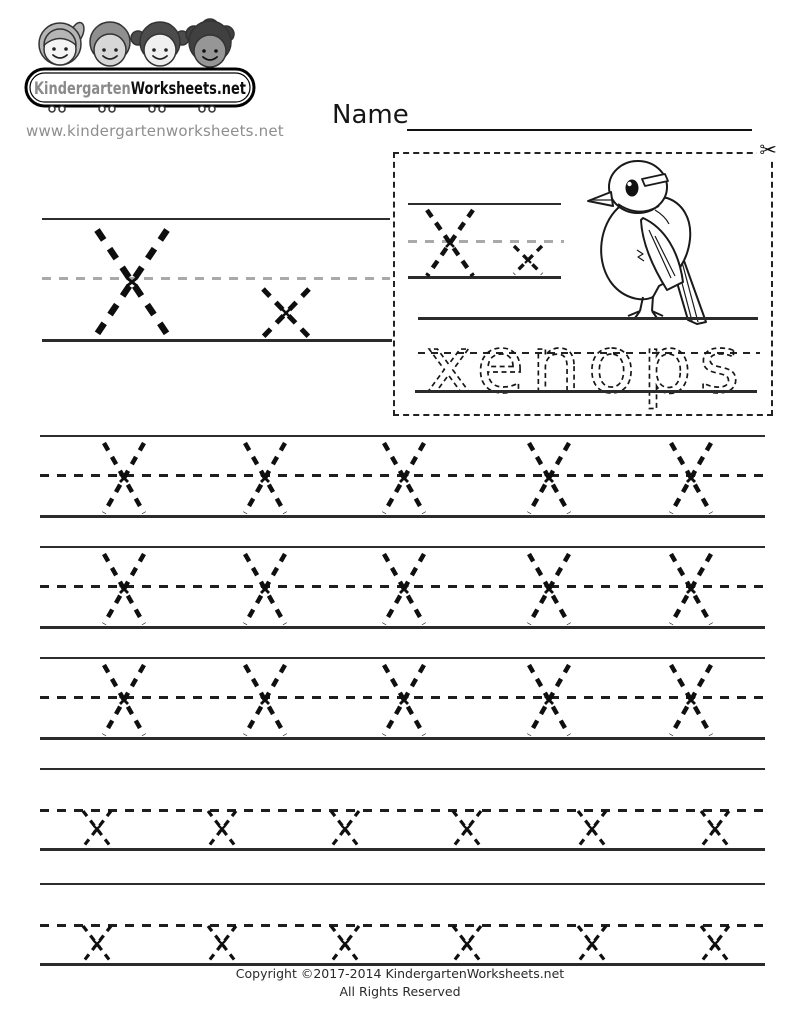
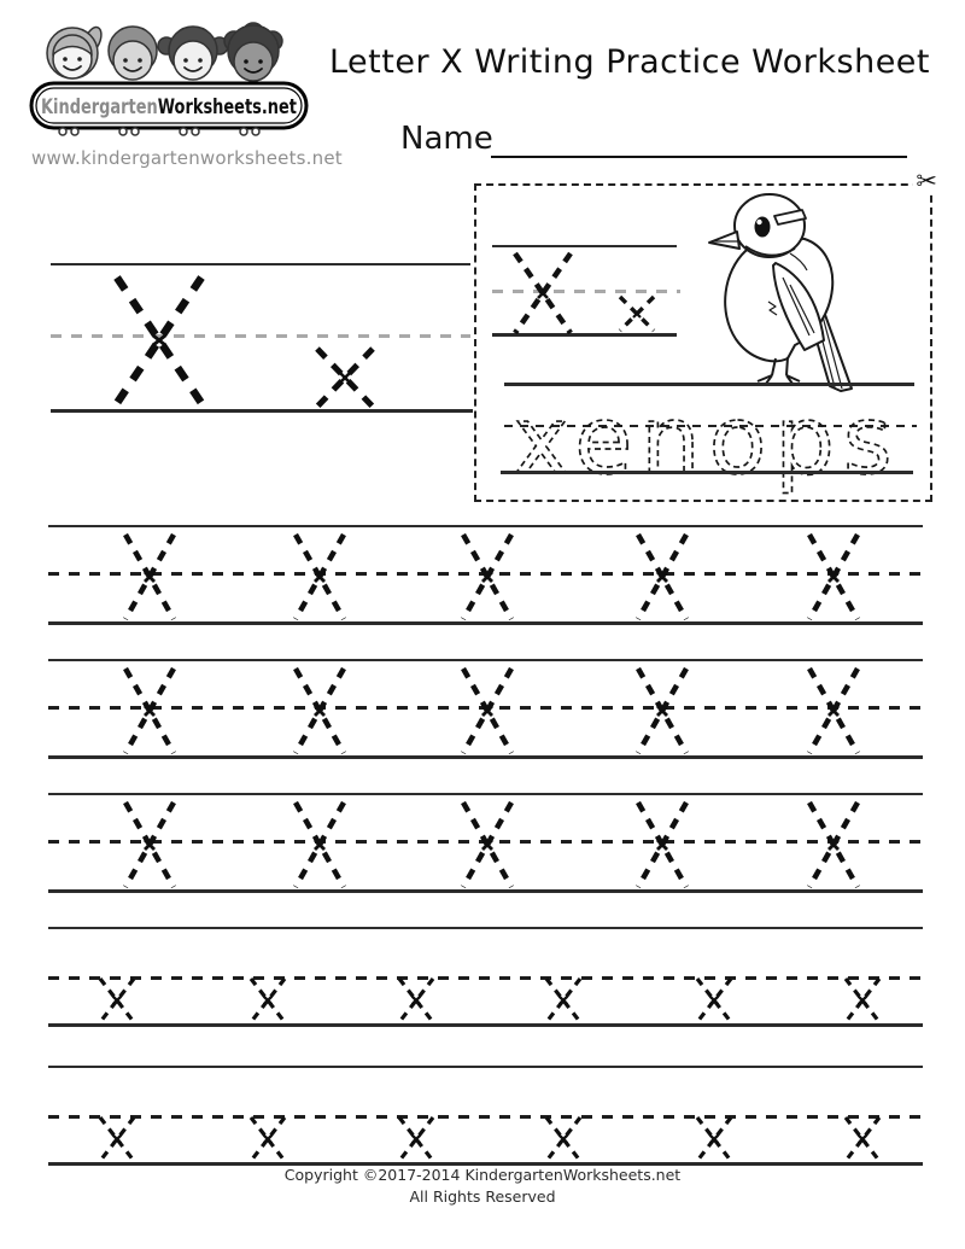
  KindergartenWorksheets.net
  www.kindergartenworksheets.net
+ Letter X Writing Practice Worksheet
  Name
  ✂
  xenops
  Copyright ©2017-2014 KindergartenWorksheets.net
  All Rights Reserved
